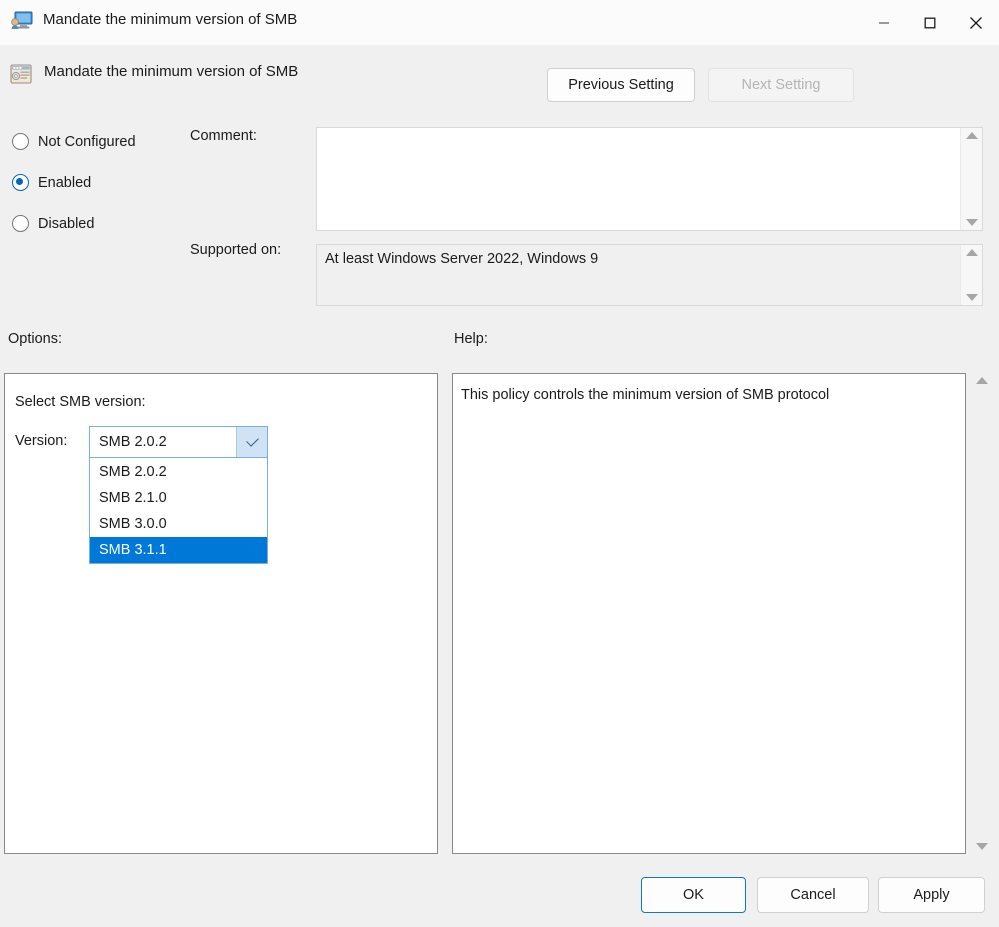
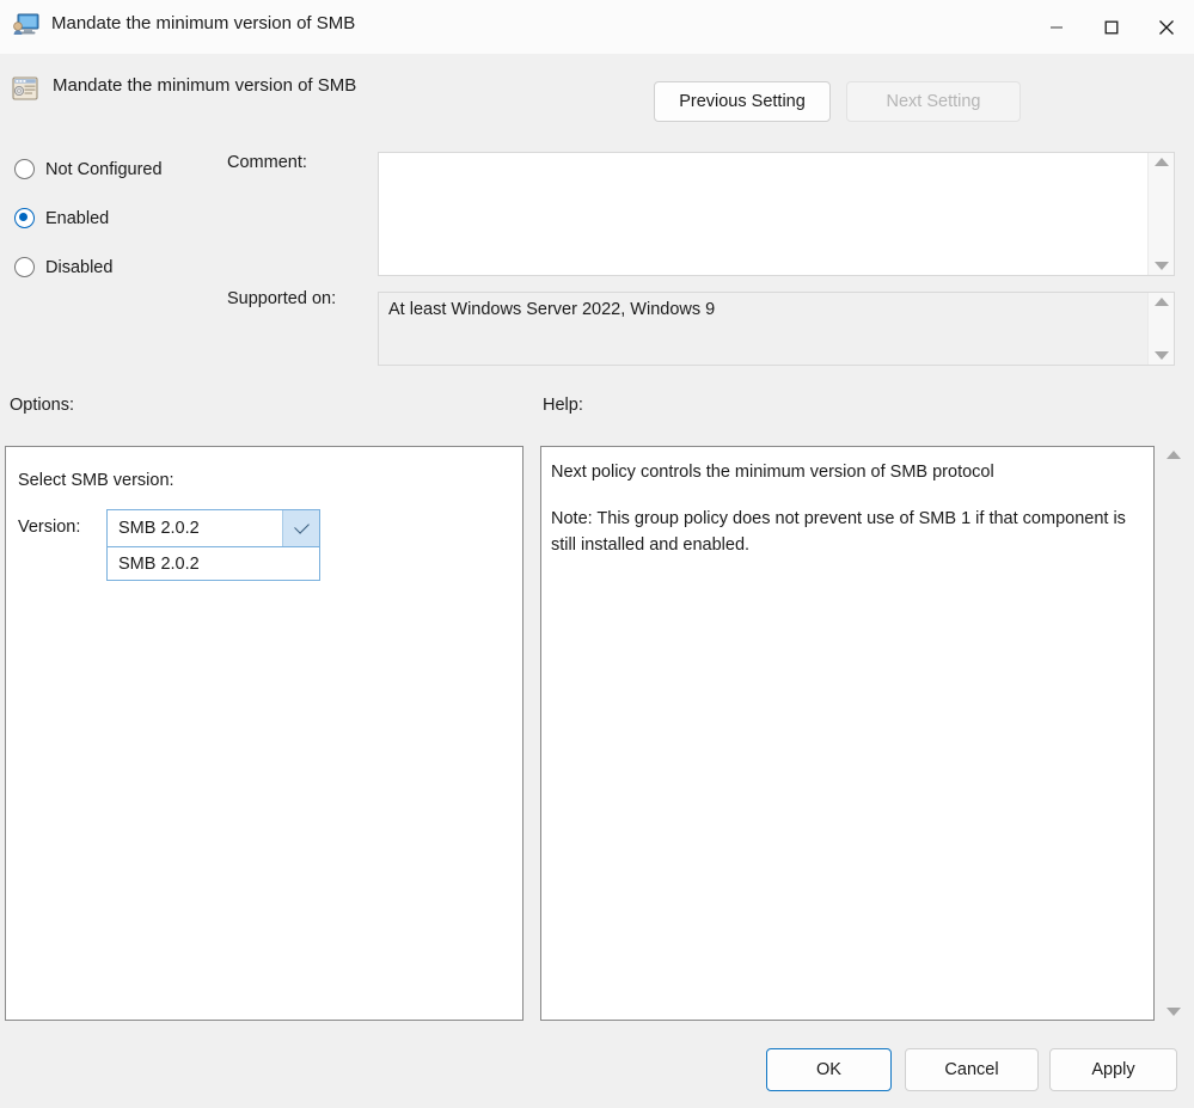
  Mandate the minimum version of SMB
  Mandate the minimum version of SMB
  Previous Setting
  Next Setting
  Not Configured
  Enabled
  Disabled
  Comment:
  Supported on:
  At least Windows Server 2022, Windows 9
  Options:
  Help:
  Select SMB version:
  Version:
  SMB 2.0.2
  SMB 2.0.2
- SMB 2.1.0
- SMB 3.0.0
- SMB 3.1.1
- This policy controls the minimum version of SMB protocol
+ Next policy controls the minimum version of SMB protocol
+ Note: This group policy does not prevent use of SMB 1 if that component is still installed and enabled.
  OK
  Cancel
  Apply
